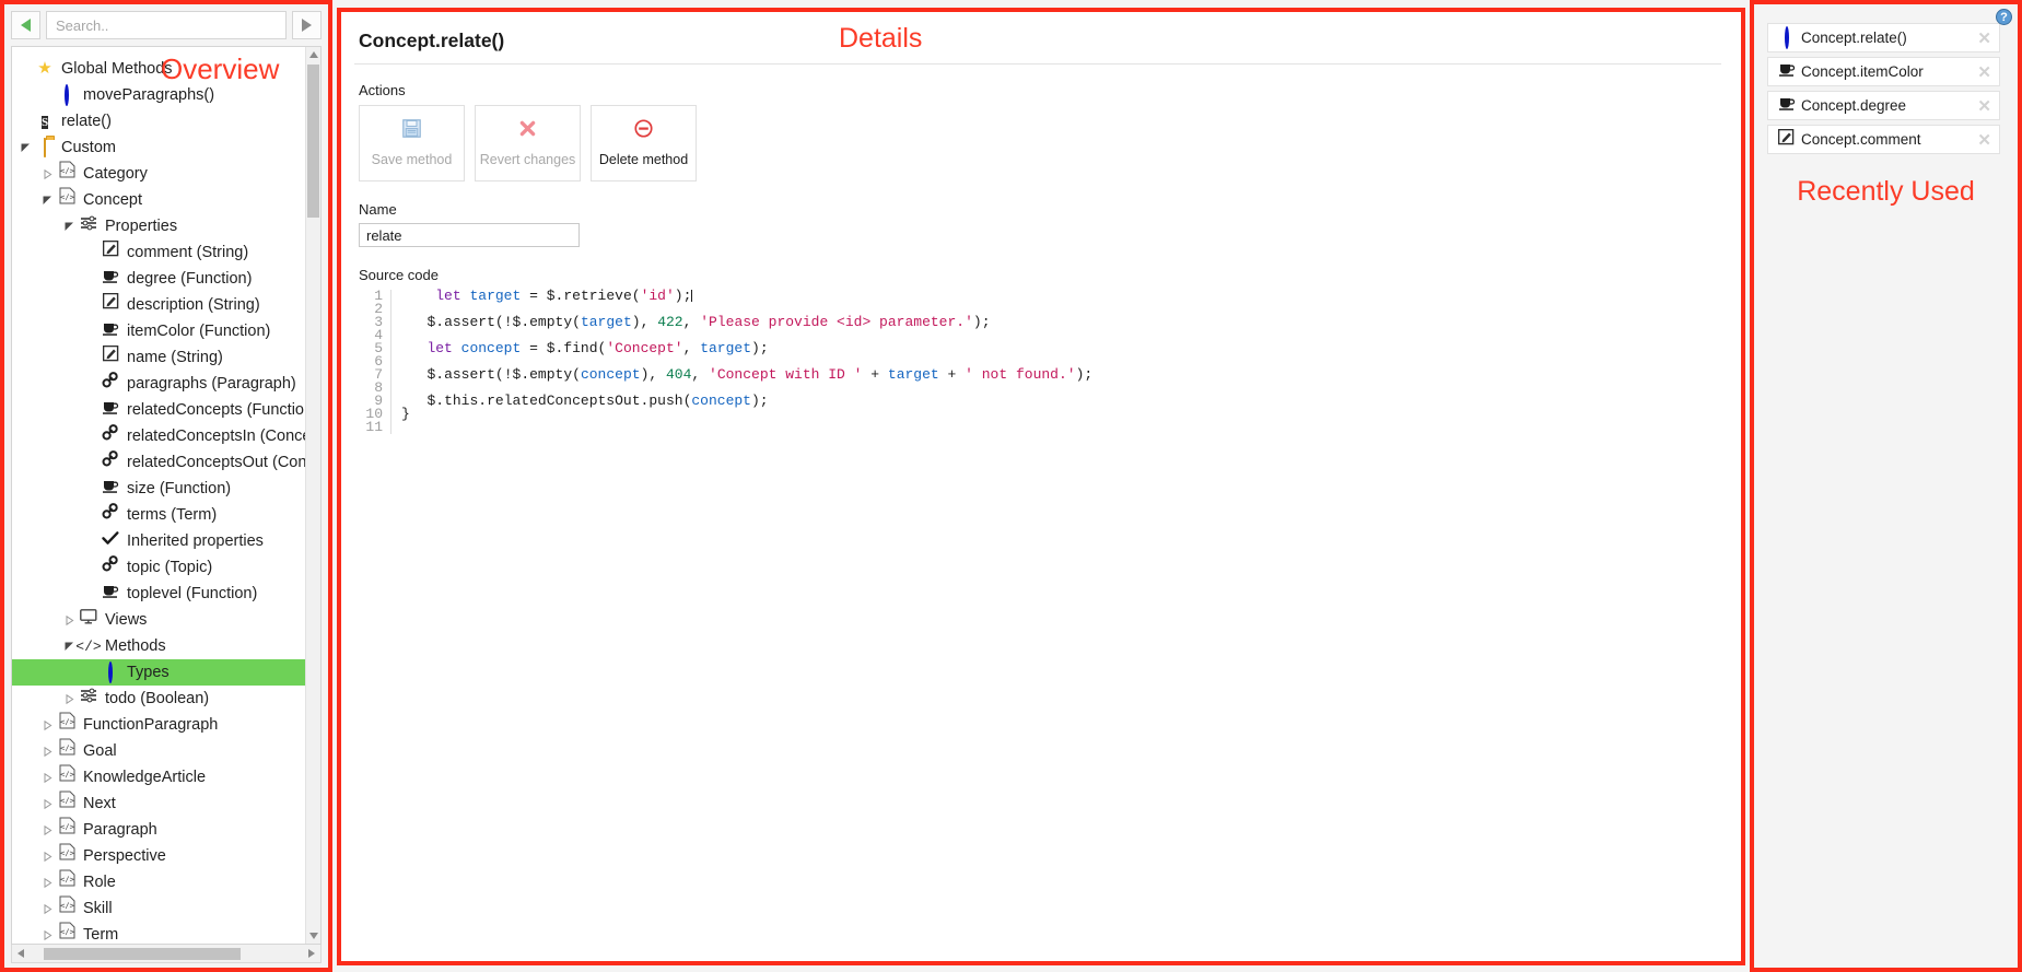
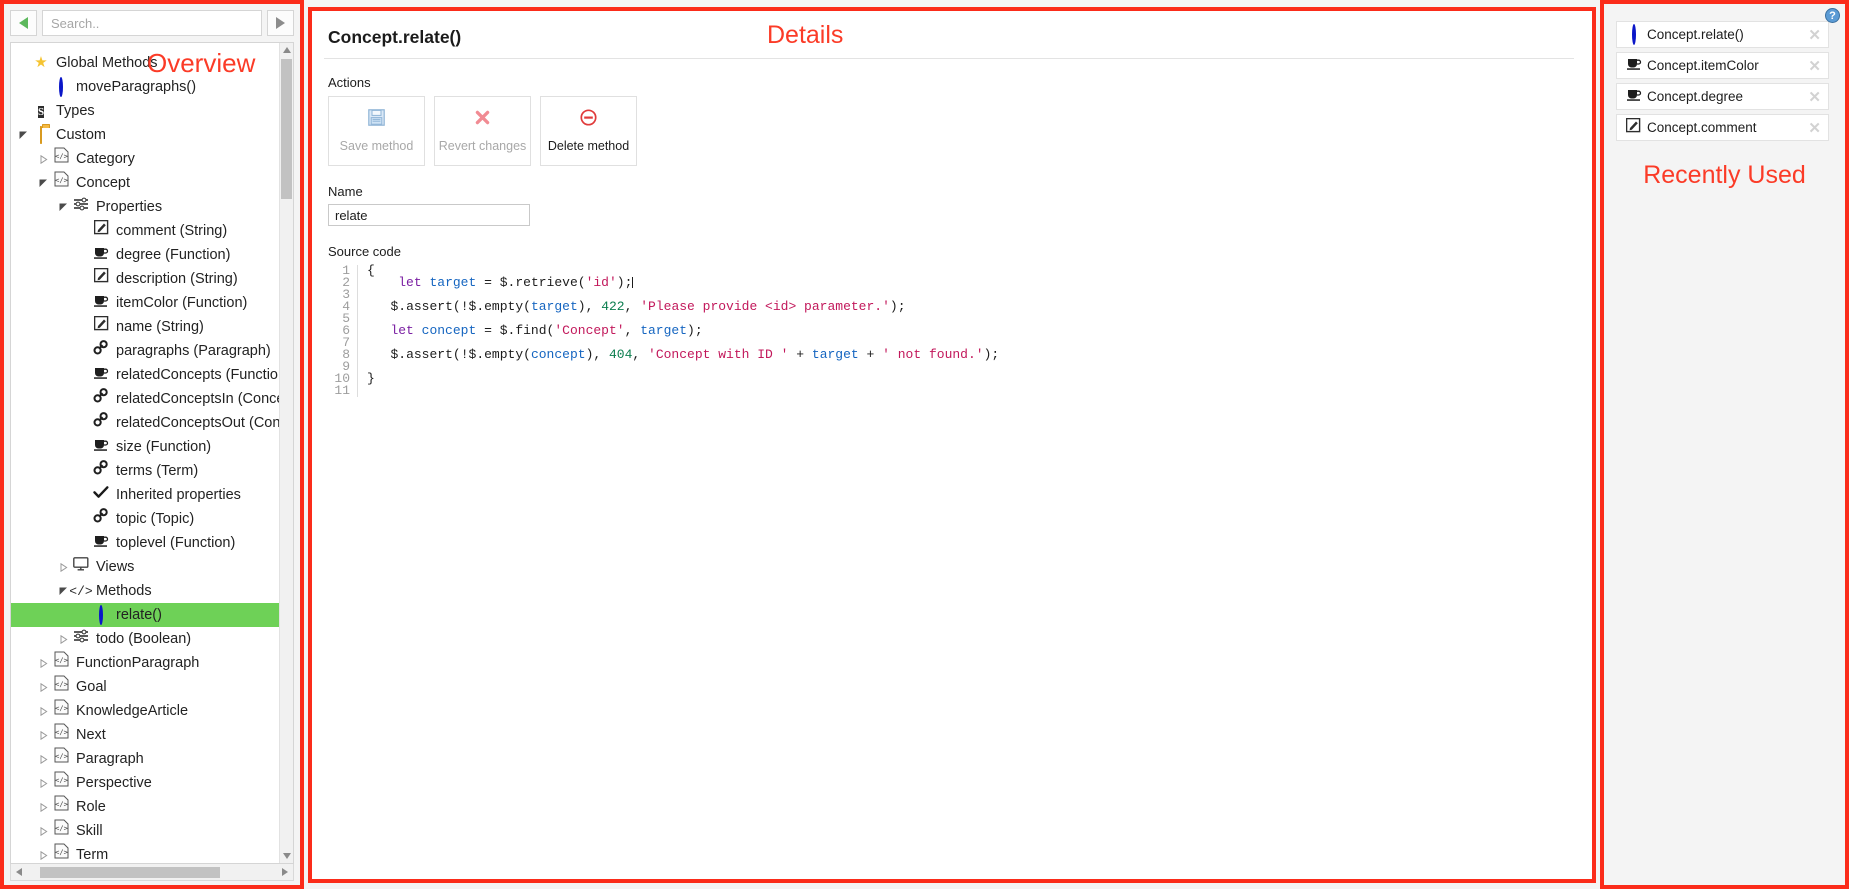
  Search..
  ★
  Global Methods
  moveParagraphs()
  S
- relate()
+ Types
  Custom
  </>
  Category
  </>
  Concept
  Properties
  comment (String)
  degree (Function)
  description (String)
  itemColor (Function)
  name (String)
  paragraphs (Paragraph)
  relatedConcepts (Functio
  relatedConceptsIn (Conc
  relatedConceptsOut (Con
  size (Function)
  terms (Term)
  Inherited properties
  topic (Topic)
  toplevel (Function)
  Views
  </>
  Methods
- Types
+ relate()
  todo (Boolean)
  </>
  FunctionParagraph
  </>
  Goal
  </>
  KnowledgeArticle
  </>
  Next
  </>
  Paragraph
  </>
  Perspective
  </>
  Role
  </>
  Skill
  </>
  Term
  Overview
  Concept.relate()
  Actions
  Save method
  Revert changes
  Delete method
  Name
  relate
  Source code
  1
  2
  3
  4
  5
  6
  7
  8
  9
  10
  11
+ {
  let target = $.retrieve('id');
  $.assert(!$.empty(target), 422, 'Please provide <id> parameter.');
  let concept = $.find('Concept', target);
  $.assert(!$.empty(concept), 404, 'Concept with ID ' + target + ' not found.');
- $.this.relatedConceptsOut.push(concept);
  }
  Details
  ?
  Concept.relate()
  ✕
  Concept.itemColor
  ✕
  Concept.degree
  ✕
  Concept.comment
  ✕
  Recently Used
